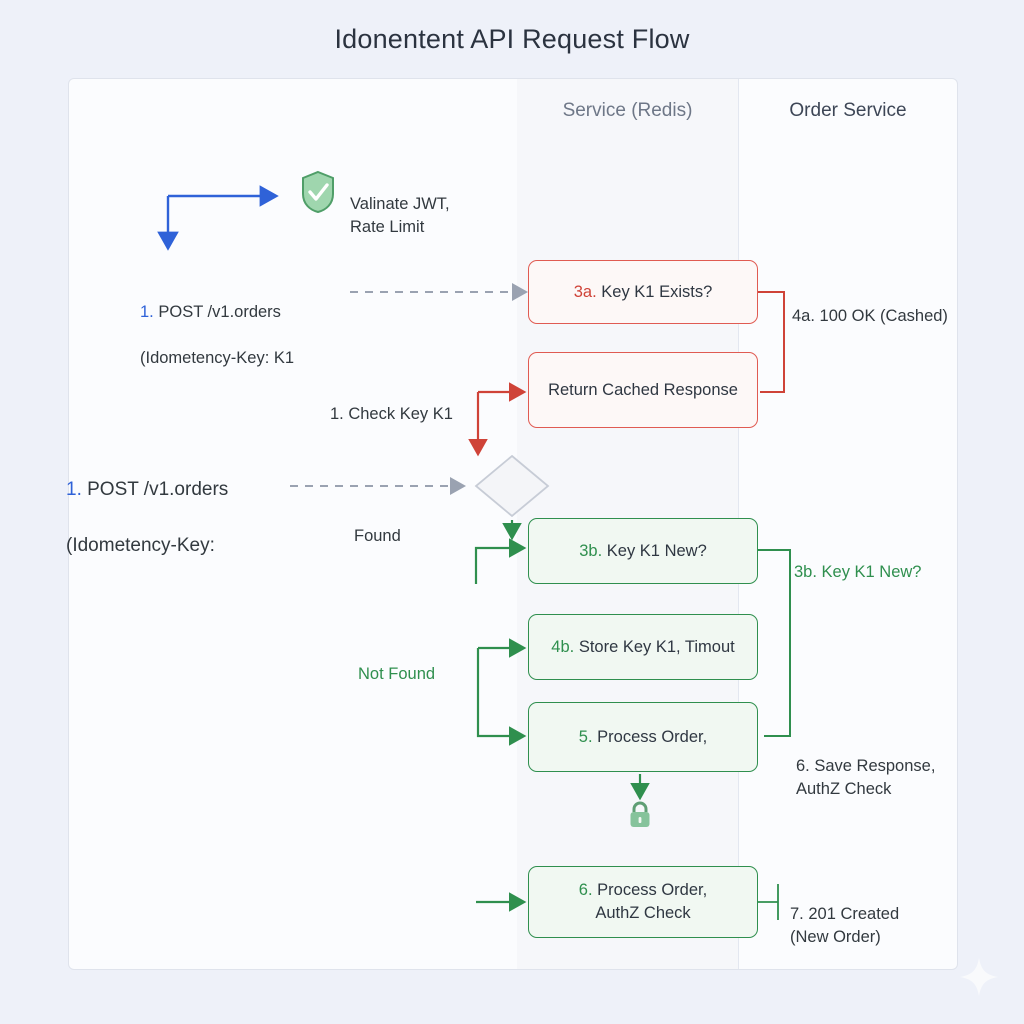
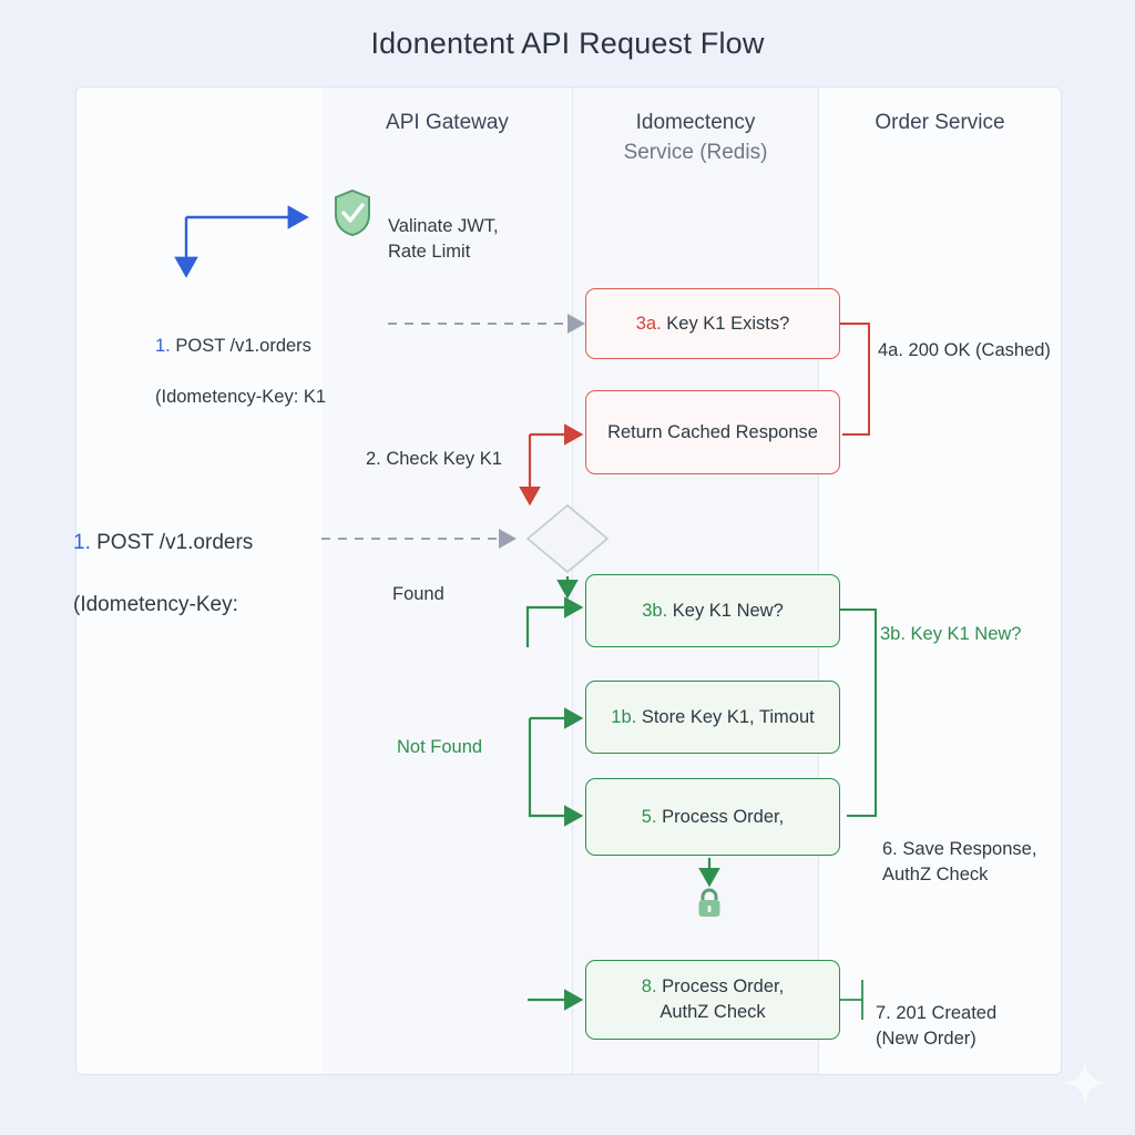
+ API Gateway
+ Idomectency
  Service (Redis)
  Order Service
  Idonentent API Request Flow
  3a. Key K1 Exists?
  Return Cached Response
  3b. Key K1 New?
- 4b. Store Key K1, Timout
+ 1b. Store Key K1, Timout
  5. Process Order,
- 6. Process Order,
+ 8. Process Order,
  AuthZ Check
  Valinate JWT,
  Rate Limit
  1. POST /v1.orders
  (Idometency-Key: K1
- 1. Check Key K1
+ 2. Check Key K1
- 4a. 100 OK (Cashed)
+ 4a. 200 OK (Cashed)
  1. POST /v1.orders
  (Idometency-Key:
  Found
  Not Found
  3b. Key K1 New?
  6. Save Response,
  AuthZ Check
  7. 201 Created
  (New Order)
